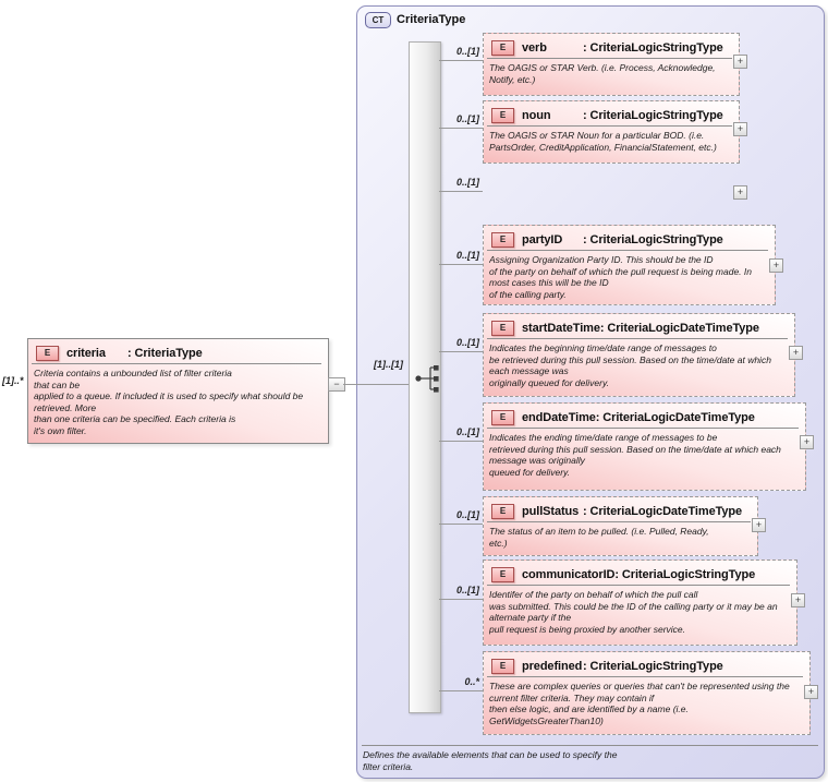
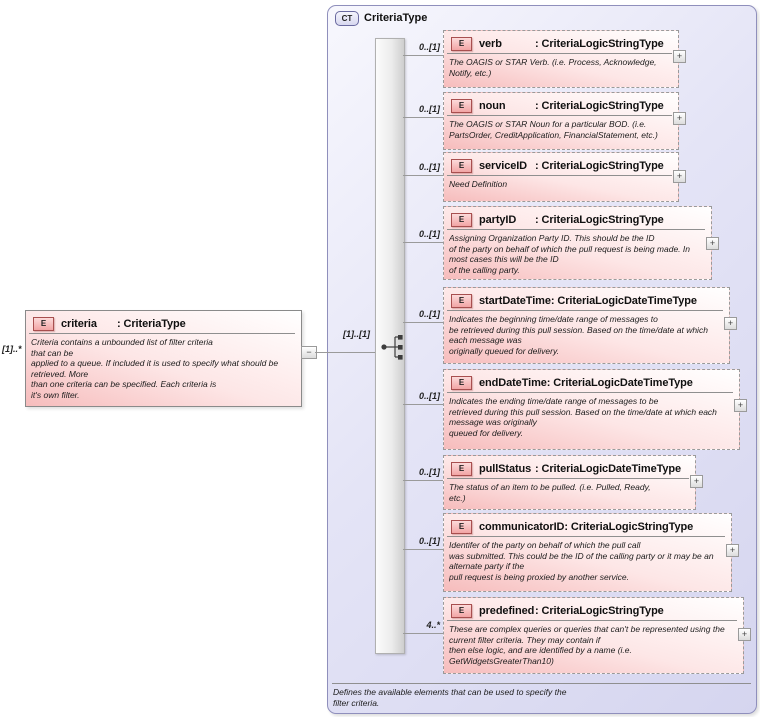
  CT
  CriteriaType
  Defines the available elements that can be used to specify the
  filter criteria.
  [1]..*
  E criteria : CriteriaType
  Criteria contains a unbounded list of filter criteria
  that can be
  applied to a queue. If included it is used to specify what should be
  retrieved. More
  than one criteria can be specified. Each criteria is
  it's own filter.
  −
  [1]..[1]
  0..[1]
  E verb : CriteriaLogicStringType
  The OAGIS or STAR Verb. (i.e. Process, Acknowledge,
  Notify, etc.)
  +
  0..[1]
  E noun : CriteriaLogicStringType
  The OAGIS or STAR Noun for a particular BOD. (i.e.
  PartsOrder, CreditApplication, FinancialStatement, etc.)
  +
  0..[1]
+ E serviceID : CriteriaLogicStringType
+ Need Definition
  +
  0..[1]
  E partyID : CriteriaLogicStringType
  Assigning Organization Party ID. This should be the ID
  of the party on behalf of which the pull request is being made. In
  most cases this will be the ID
  of the calling party.
  +
  0..[1]
  E startDateTime: CriteriaLogicDateTimeType
  Indicates the beginning time/date range of messages to
  be retrieved during this pull session. Based on the time/date at which
  each message was
  originally queued for delivery.
  +
  0..[1]
  E endDateTime: CriteriaLogicDateTimeType
  Indicates the ending time/date range of messages to be
  retrieved during this pull session. Based on the time/date at which each
  message was originally
  queued for delivery.
  +
  0..[1]
  E pullStatus : CriteriaLogicDateTimeType
  The status of an item to be pulled. (i.e. Pulled, Ready,
  etc.)
  +
  0..[1]
  E communicatorID: CriteriaLogicStringType
  Identifer of the party on behalf of which the pull call
  was submitted. This could be the ID of the calling party or it may be an
  alternate party if the
  pull request is being proxied by another service.
  +
- 0..*
+ 4..*
  E predefined: CriteriaLogicStringType
  These are complex queries or queries that can't be represented using the
  current filter criteria. They may contain if
  then else logic, and are identified by a name (i.e.
  GetWidgetsGreaterThan10)
  +
